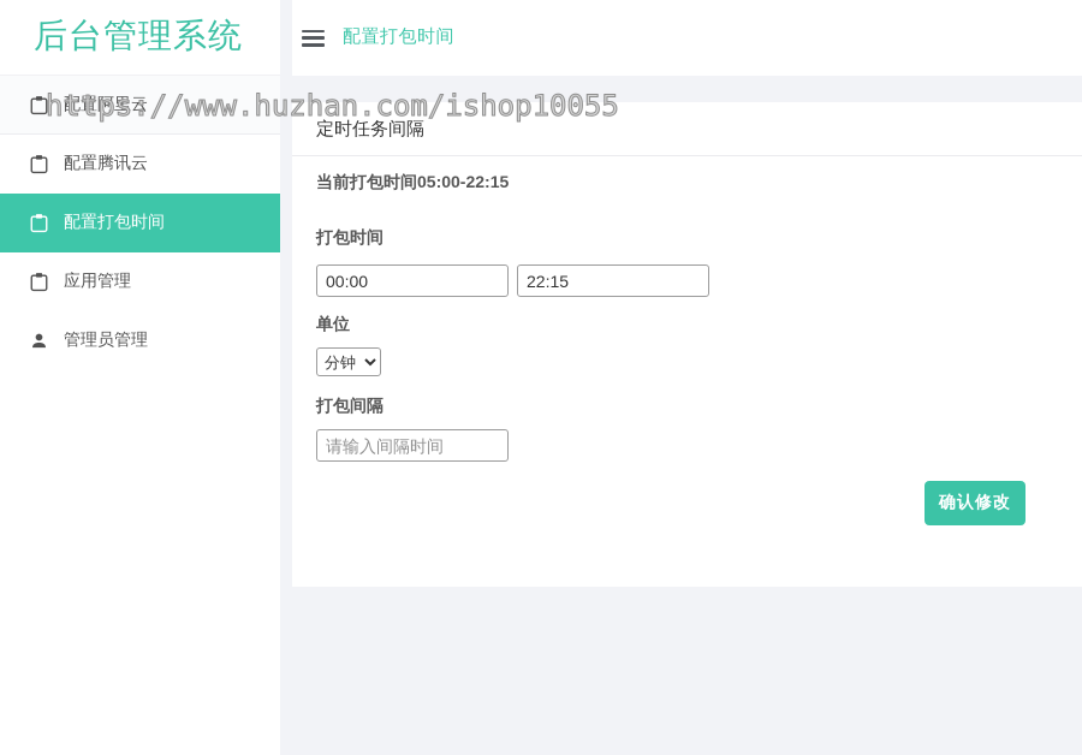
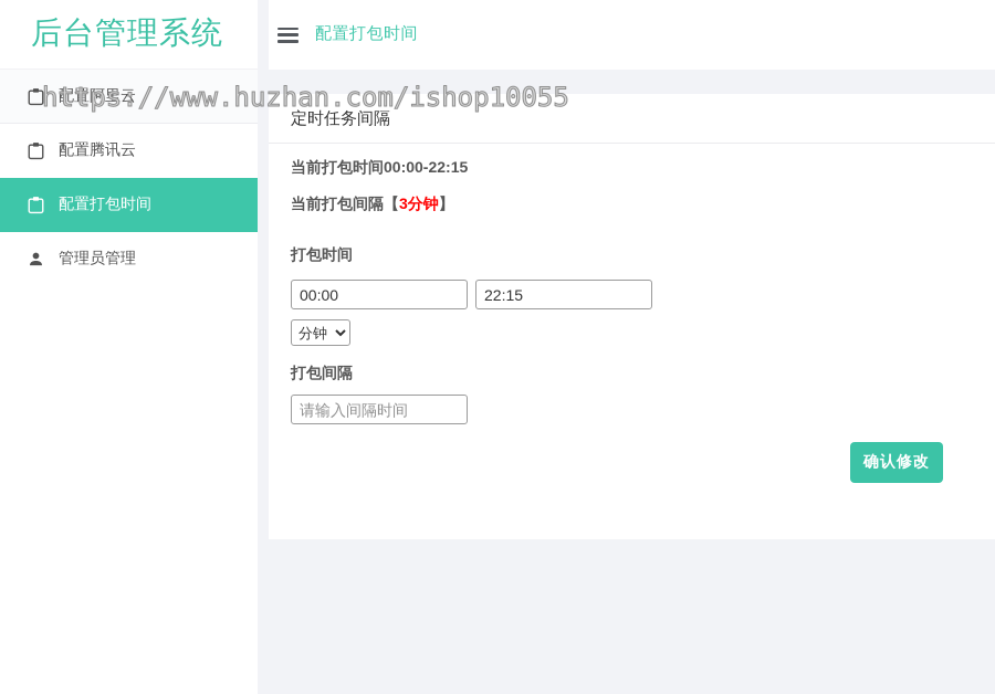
  后台管理系统
  配置阿里云
  配置腾讯云
  配置打包时间
- 应用管理
  管理员管理
  配置打包时间
  定时任务间隔
- 当前打包时间05:00-22:15
+ 当前打包时间00:00-22:15
+ 当前打包间隔【3分钟】
  打包时间
  00:00
  22:15
- 单位
  分钟
  打包间隔
  请输入间隔时间
  确认修改
  https://www.huzhan.com/ishop10055
